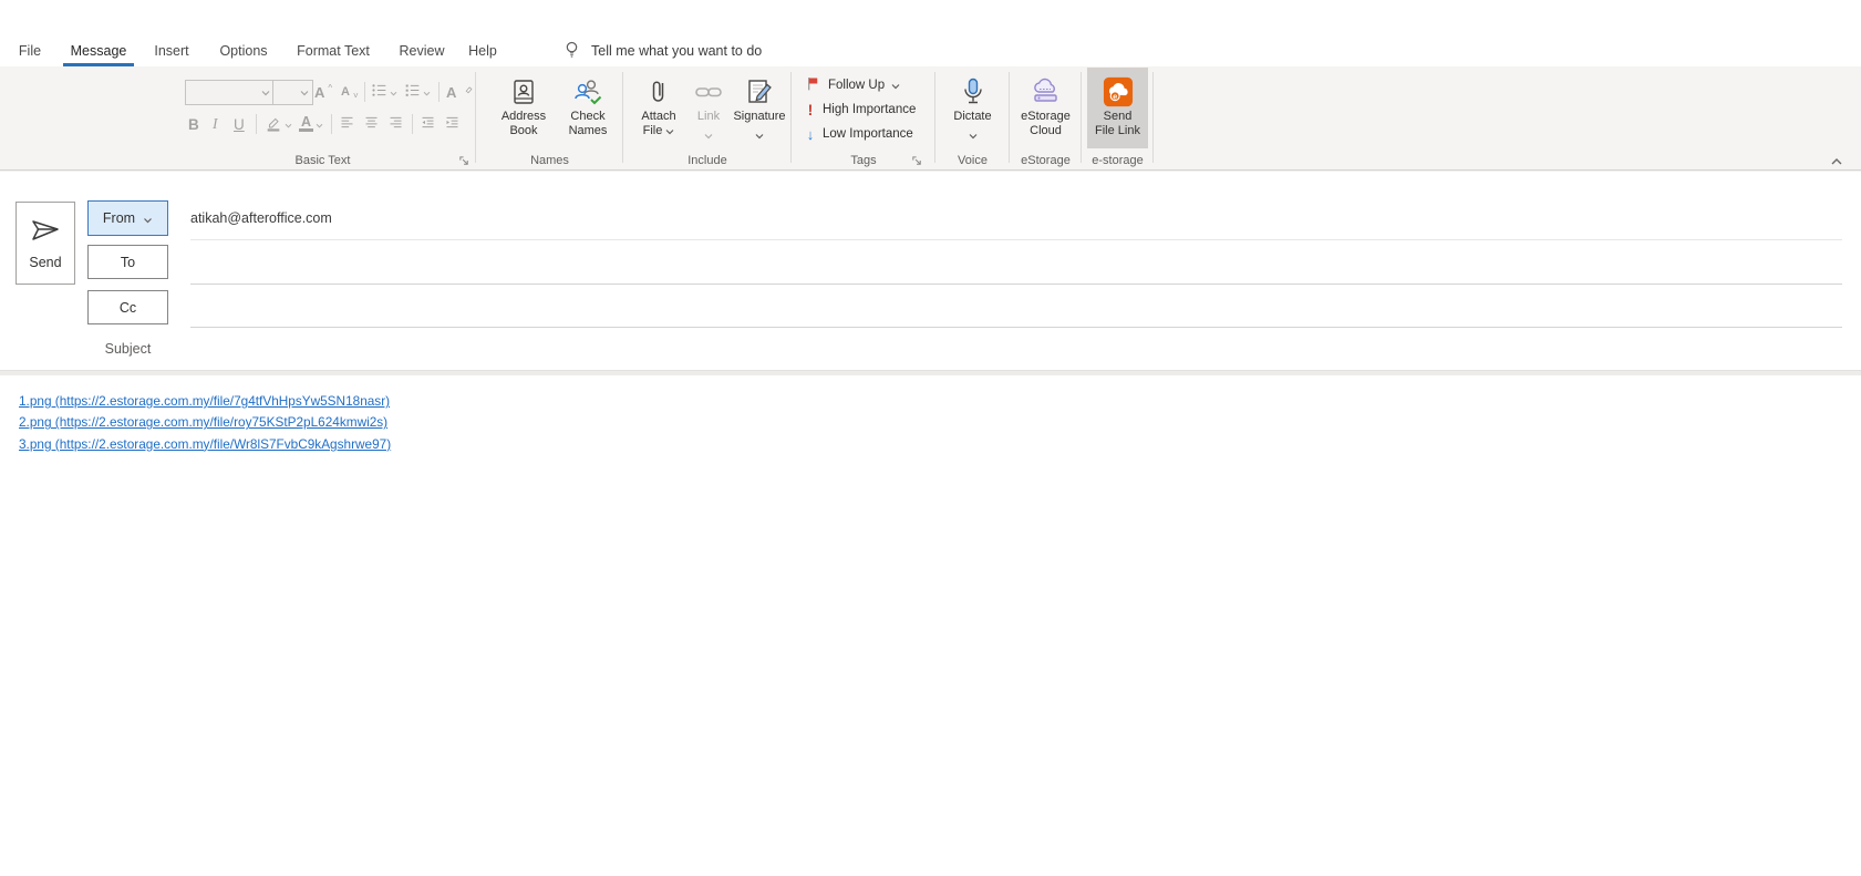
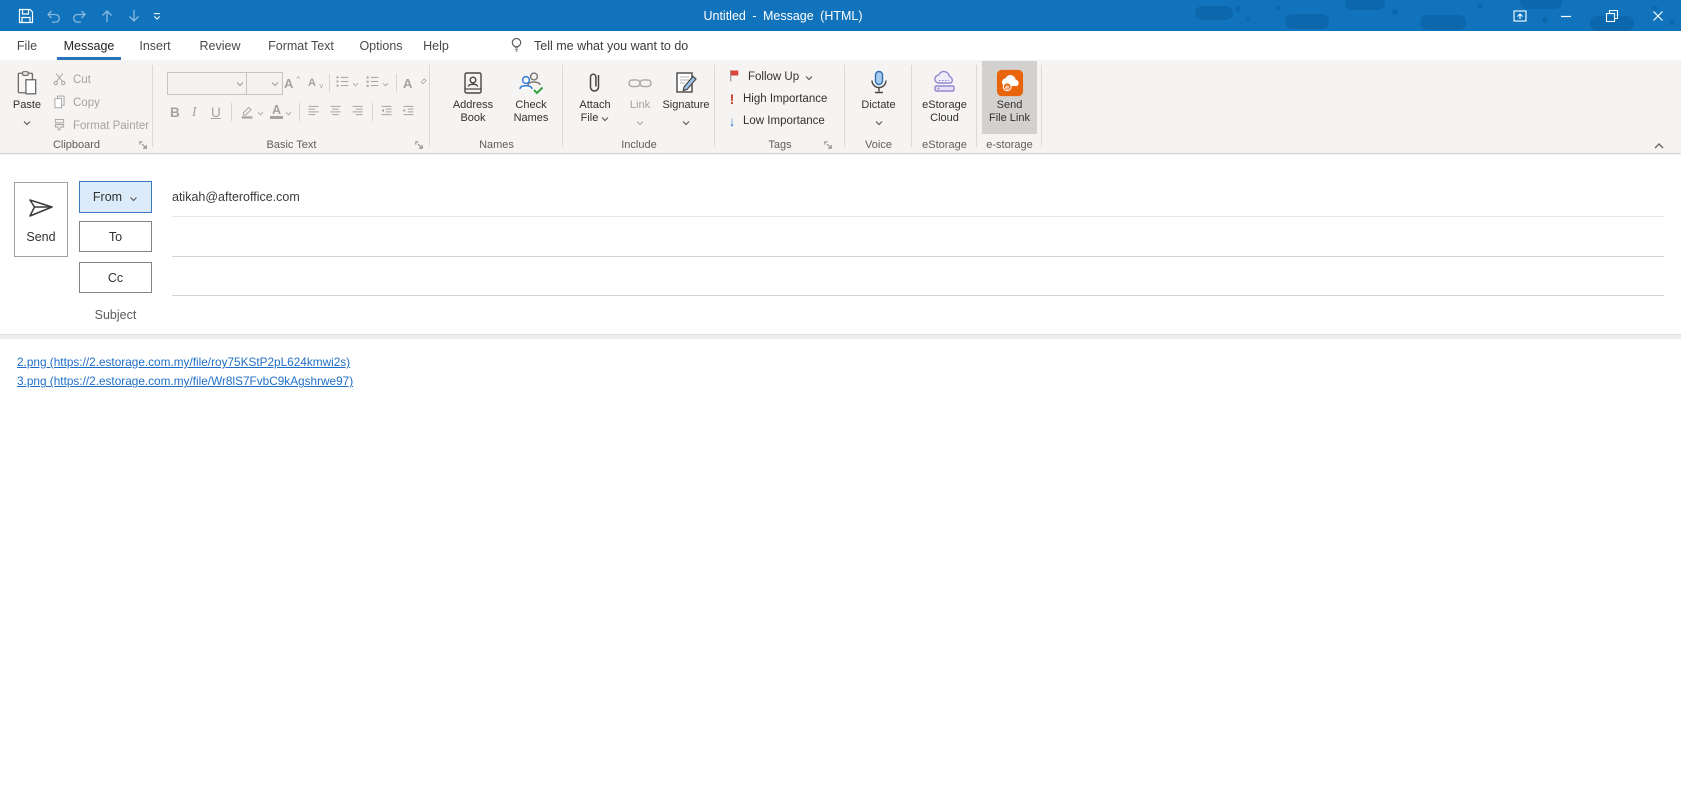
+ Untitled - Message (HTML)
  File
  Message
  Insert
- Options
+ Review
  Format Text
- Review
+ Options
  Help
  Tell me what you want to do
+ Paste
+ Cut
+ Copy
+ Format Painter
+ Clipboard
  A
  ^
  A
  ˅
  A
  B
  I
  U
  A
  Basic Text
  Address
  Book
  Check
  Names
  Names
  Attach
  File
  Link
  Signature
  Include
  Follow Up
  !
  High Importance
  ↓
  Low Importance
  Tags
  Dictate
  Voice
  eStorage
  Cloud
  eStorage
  Send
  File Link
  e-storage
  Send
  From
  atikah@afteroffice.com
  To
  Cc
  Subject
- 1.png (https://2.estorage.com.my/file/7g4tfVhHpsYw5SN18nasr)
  2.png (https://2.estorage.com.my/file/roy75KStP2pL624kmwi2s)
  3.png (https://2.estorage.com.my/file/Wr8lS7FvbC9kAgshrwe97)
